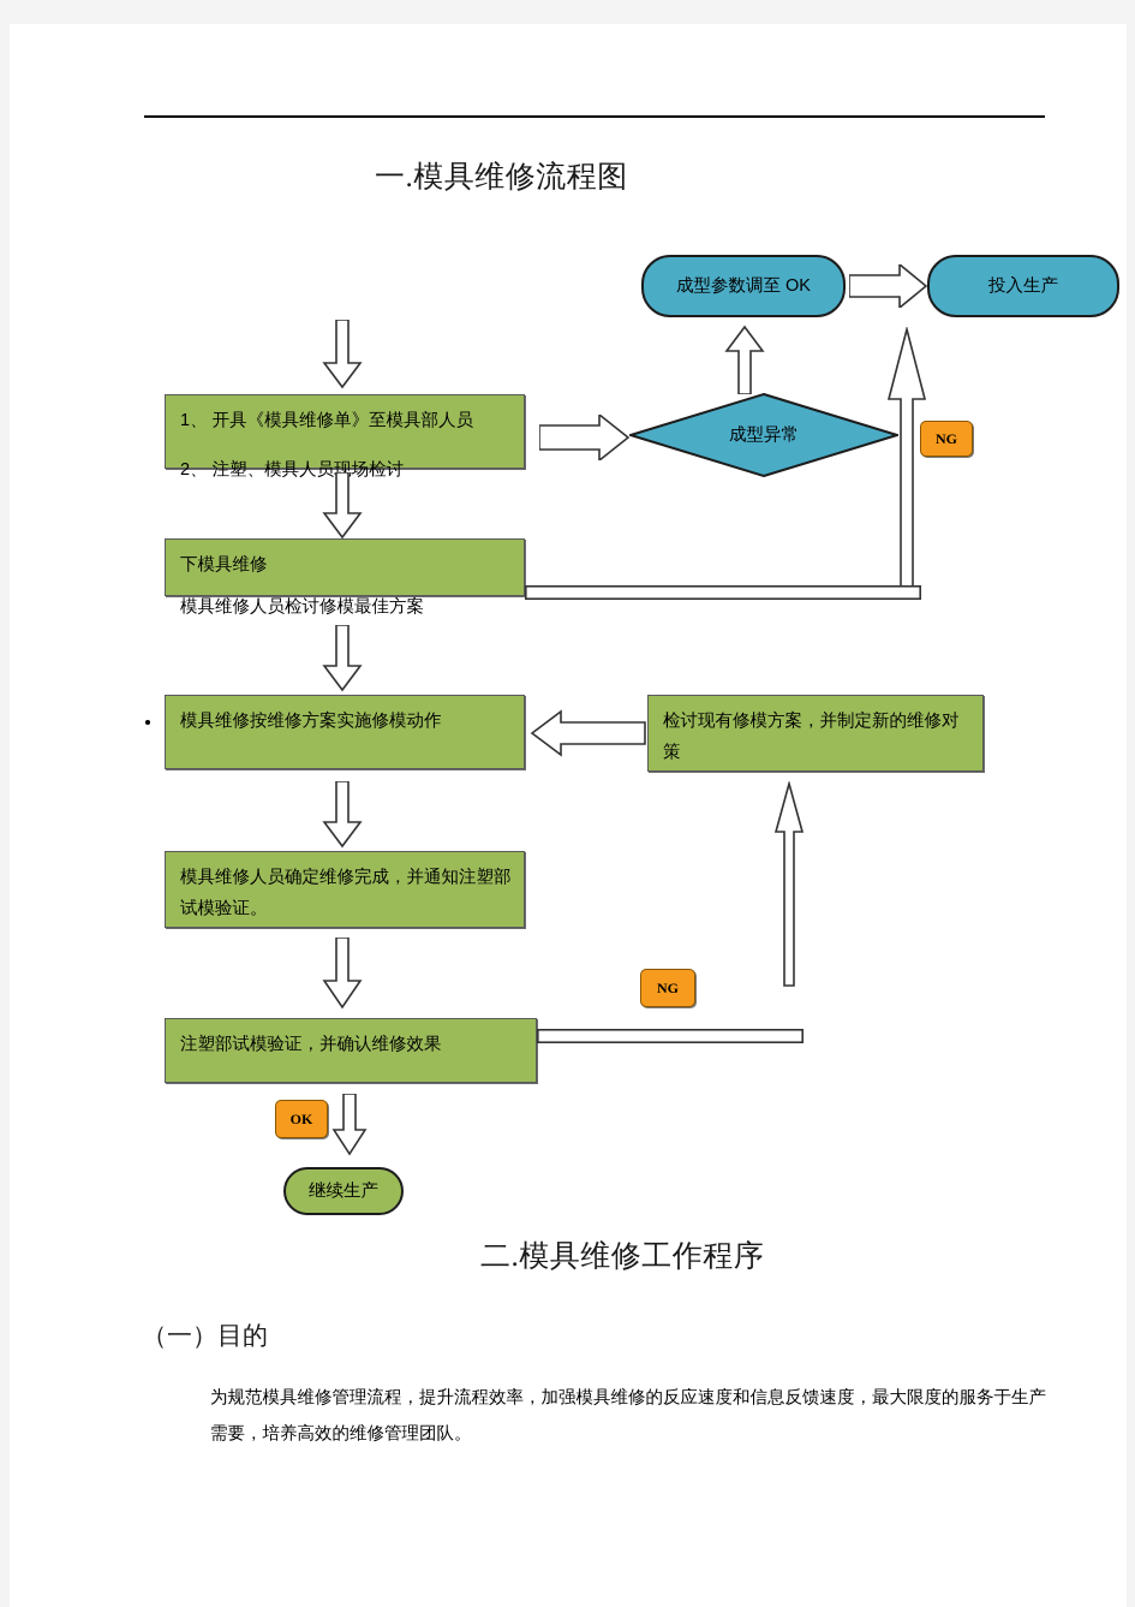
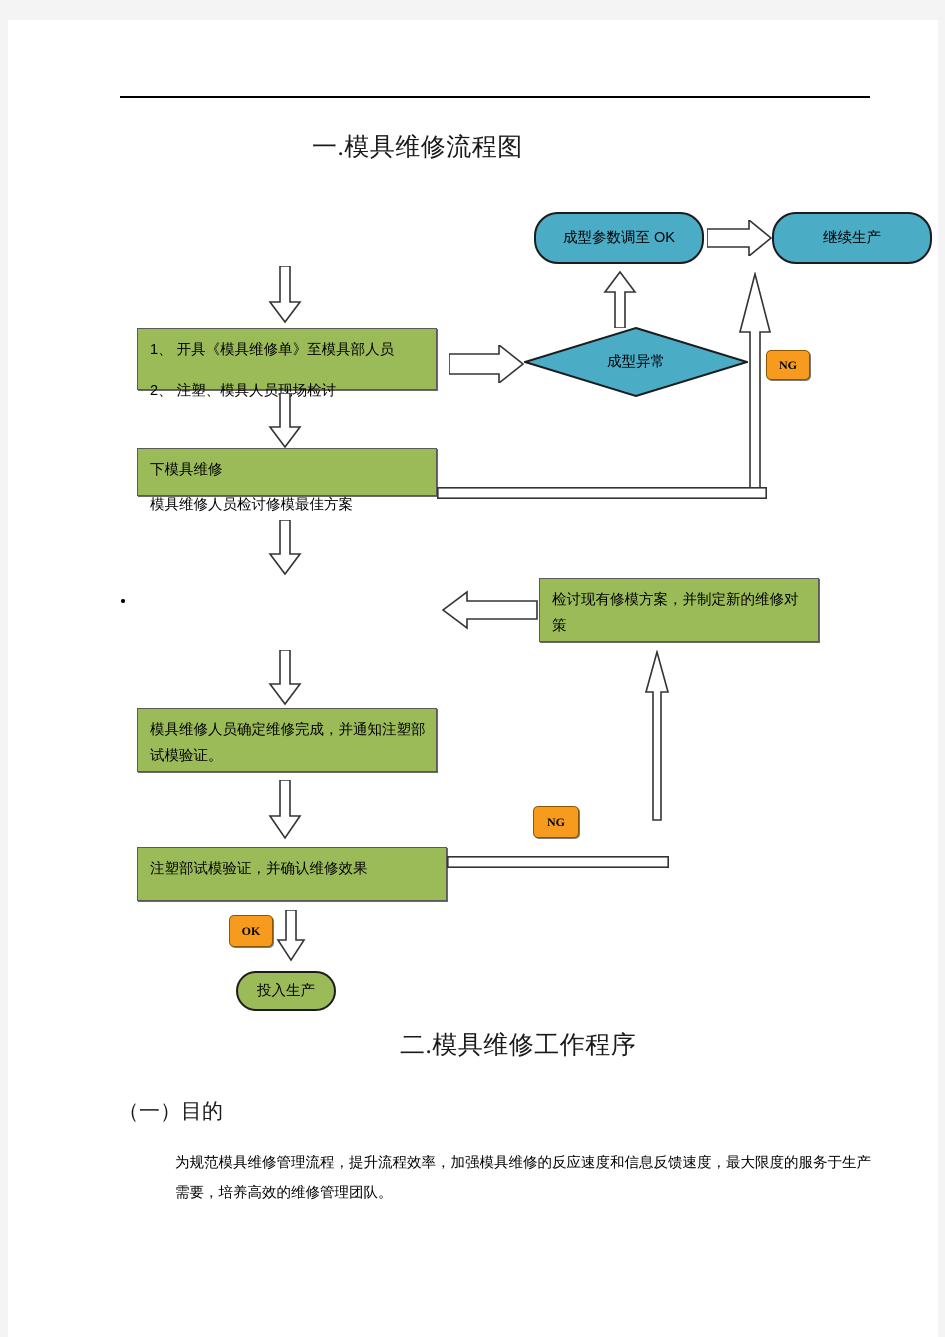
  一.模具维修流程图
  1、 开具《模具维修单》至模具部人员
  2、 注塑、模具人员现场检讨
  成型异常
  成型参数调至 OK
- 投入生产
+ 继续生产
  NG
  下模具维修
  模具维修人员检讨修模最佳方案
- 模具维修按维修方案实施修模动作
  检讨现有修模方案，并制定新的维修对策
  模具维修人员确定维修完成，并通知注塑部试模验证。
  NG
  注塑部试模验证，并确认维修效果
  OK
- 继续生产
+ 投入生产
  二.模具维修工作程序
  （一）目的
  为规范模具维修管理流程，提升流程效率，加强模具维修的反应速度和信息反馈速度，最大限度的服务于生产需要，培养高效的维修管理团队。
